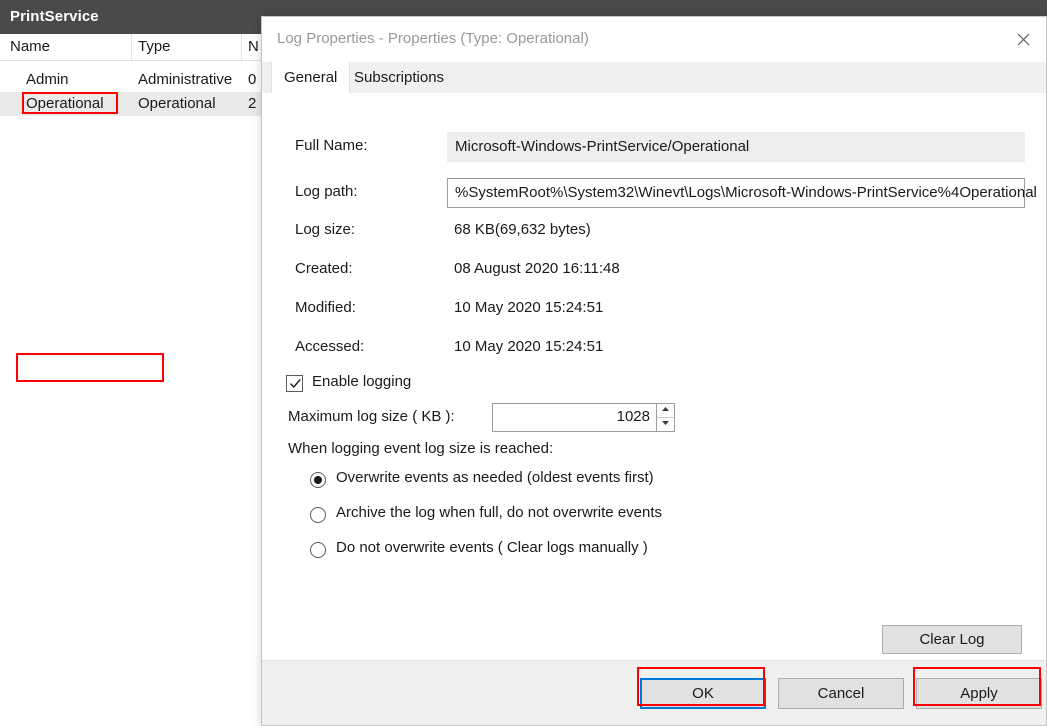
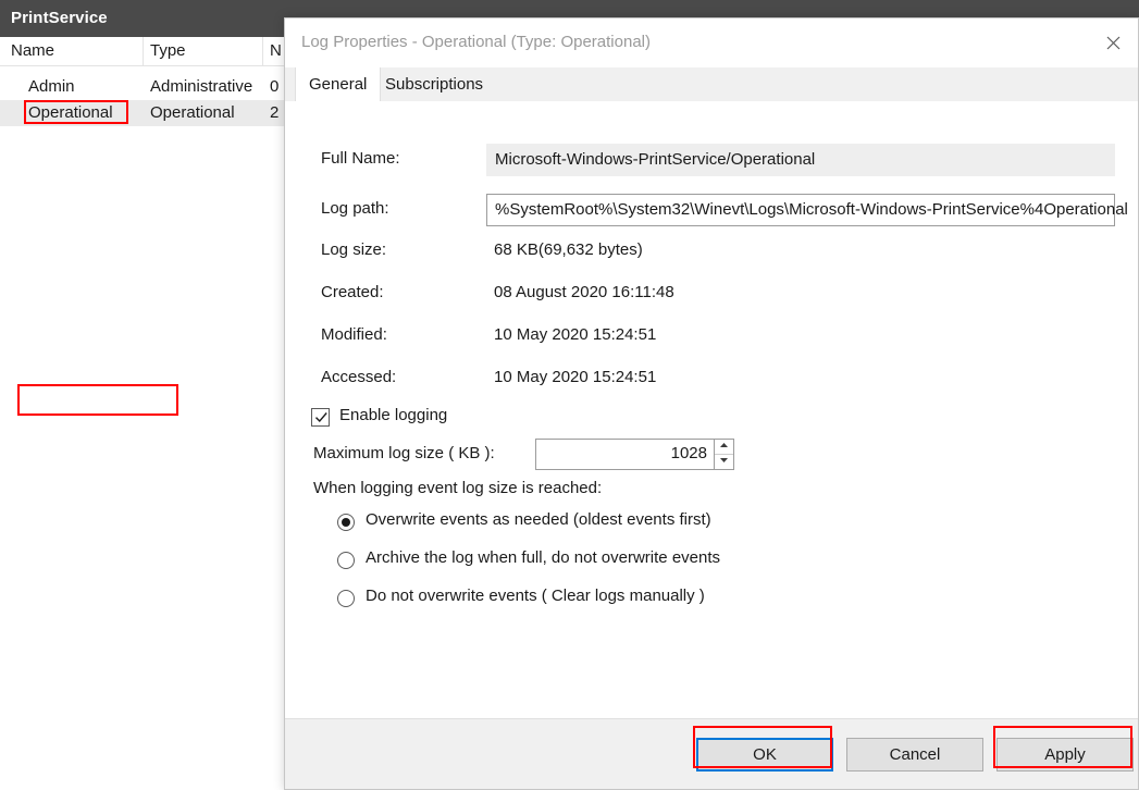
  PrintService
  Name
  Type
  N
  Admin
  Administrative
  0
  Operational
  Operational
  2
- Log Properties - Properties (Type: Operational)
+ Log Properties - Operational (Type: Operational)
  General
  Subscriptions
  Full Name:
  Microsoft-Windows-PrintService/Operational
  Log path:
  %SystemRoot%\System32\Winevt\Logs\Microsoft-Windows-PrintService%4Operational
  Log size:
  68 KB(69,632 bytes)
  Created:
  08 August 2020 16:11:48
  Modified:
  10 May 2020 15:24:51
  Accessed:
  10 May 2020 15:24:51
  Enable logging
  Maximum log size ( KB ):
  1028
  When logging event log size is reached:
  Overwrite events as needed (oldest events first)
  Archive the log when full, do not overwrite events
  Do not overwrite events ( Clear logs manually )
- Clear Log
  OK
  Cancel
  Apply
